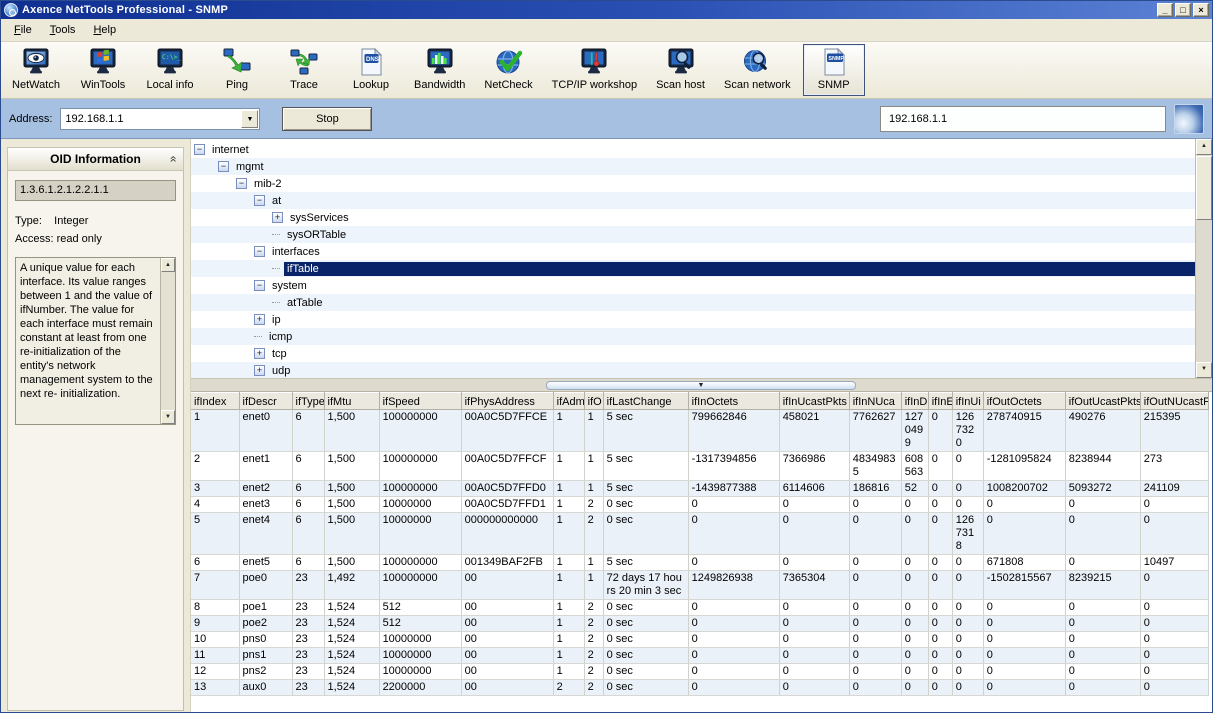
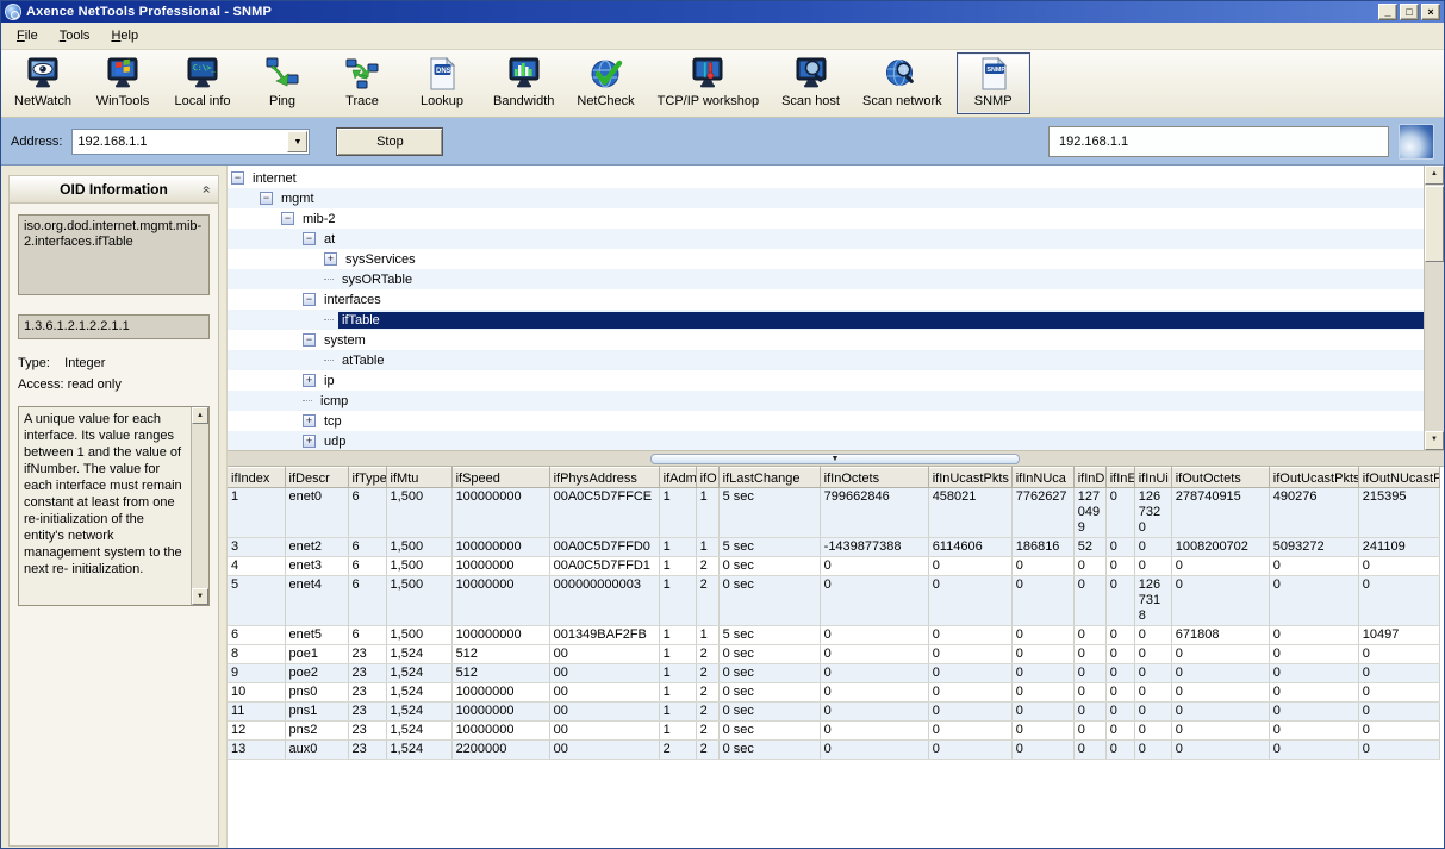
  Axence NetTools Professional - SNMP
  _
  □
  ×
  File
  Tools
  Help
  NetWatch
  WinTools
  C:\>_
  Local info
  Ping
  Trace
  Lookup
  Bandwidth
  NetCheck
  TCP/IP workshop
  Scan host
  Scan network
  SNMP
  Address:
  192.168.1.1
  Stop
  192.168.1.1
  OID Information
+ iso.org.dod.internet.mgmt.mib-2.interfaces.ifTable
  1.3.6.1.2.1.2.2.1.1
  Type: Integer
  Access: read only
  A unique value for each interface. Its value ranges between 1 and the value of ifNumber. The value for each interface must remain constant at least from one re-initialization of the entity's network management system to the next re- initialization.
  −
  internet
  −
  mgmt
  −
  mib-2
  −
  at
  +
  sysServices
  sysORTable
  −
  interfaces
  ifTable
  −
  system
  atTable
  +
  ip
  icmp
  +
  tcp
  +
  udp
  ifIndex	ifDescr	ifType	ifMtu	ifSpeed	ifPhysAddress	ifAdm	ifO	ifLastChange	ifInOctets	ifInUcastPkts	ifInNUca	ifInD	ifInE	ifInUi	ifOutOctets	ifOutUcastPkts	ifOutNUcastF
  1	enet0	6	1,500	100000000	00A0C5D7FFCE	1	1	5 sec	799662846	458021	7762627	1270499	0	1267320	278740915	490276	215395
- 2	enet1	6	1,500	100000000	00A0C5D7FFCF	1	1	5 sec	-1317394856	7366986	48349835	608563	0	0	-1281095824	8238944	273
  3	enet2	6	1,500	100000000	00A0C5D7FFD0	1	1	5 sec	-1439877388	6114606	186816	52	0	0	1008200702	5093272	241109
  4	enet3	6	1,500	10000000	00A0C5D7FFD1	1	2	0 sec	0	0	0	0	0	0	0	0	0
- 5	enet4	6	1,500	10000000	000000000000	1	2	0 sec	0	0	0	0	0	1267318	0	0	0
+ 5	enet4	6	1,500	10000000	000000000003	1	2	0 sec	0	0	0	0	0	1267318	0	0	0
  6	enet5	6	1,500	100000000	001349BAF2FB	1	1	5 sec	0	0	0	0	0	0	671808	0	10497
- 7	poe0	23	1,492	100000000	00	1	1	72 days 17 hours 20 min 3 sec	1249826938	7365304	0	0	0	0	-1502815567	8239215	0
  8	poe1	23	1,524	512	00	1	2	0 sec	0	0	0	0	0	0	0	0	0
  9	poe2	23	1,524	512	00	1	2	0 sec	0	0	0	0	0	0	0	0	0
  10	pns0	23	1,524	10000000	00	1	2	0 sec	0	0	0	0	0	0	0	0	0
  11	pns1	23	1,524	10000000	00	1	2	0 sec	0	0	0	0	0	0	0	0	0
  12	pns2	23	1,524	10000000	00	1	2	0 sec	0	0	0	0	0	0	0	0	0
  13	aux0	23	1,524	2200000	00	2	2	0 sec	0	0	0	0	0	0	0	0	0
